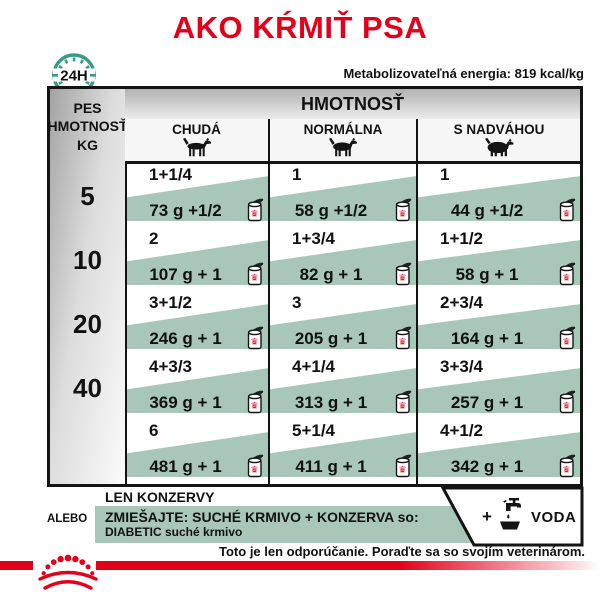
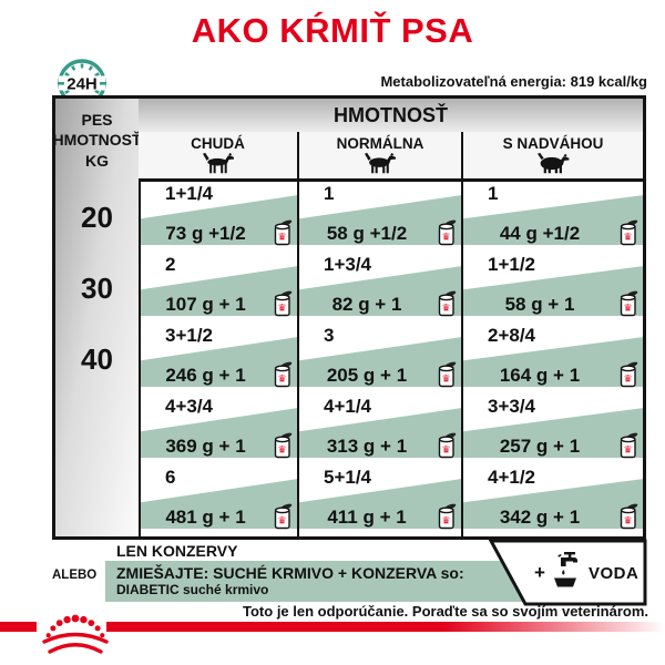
  AKO KŔMIŤ PSA
  24H
  Metabolizovateľná energia: 819 kcal/kg
  PES
  HMOTNOSŤ
  KG
- 5
- 10
  20
+ 30
  40
  HMOTNOSŤ
  CHUDÁ
  NORMÁLNA
  S NADVÁHOU
  1+1/4
  73 g +1/2
  ♛
  1
  58 g +1/2
  ♛
  1
  44 g +1/2
  ♛
  2
  107 g + 1
  ♛
  1+3/4
  82 g + 1
  ♛
  1+1/2
  58 g + 1
  ♛
  3+1/2
  246 g + 1
  ♛
  3
  205 g + 1
  ♛
- 2+3/4
+ 2+8/4
  164 g + 1
  ♛
- 4+3/3
+ 4+3/4
  369 g + 1
  ♛
  4+1/4
  313 g + 1
  ♛
  3+3/4
  257 g + 1
  ♛
  6
  481 g + 1
  ♛
  5+1/4
  411 g + 1
  ♛
  4+1/2
  342 g + 1
  ♛
  LEN KONZERVY
  ALEBO
  ZMIEŠAJTE: SUCHÉ KRMIVO + KONZERVA so:
  DIABETIC suché krmivo
  +
  VODA
  Toto je len odporúčanie. Poraďte sa so svojím veterinárom.
